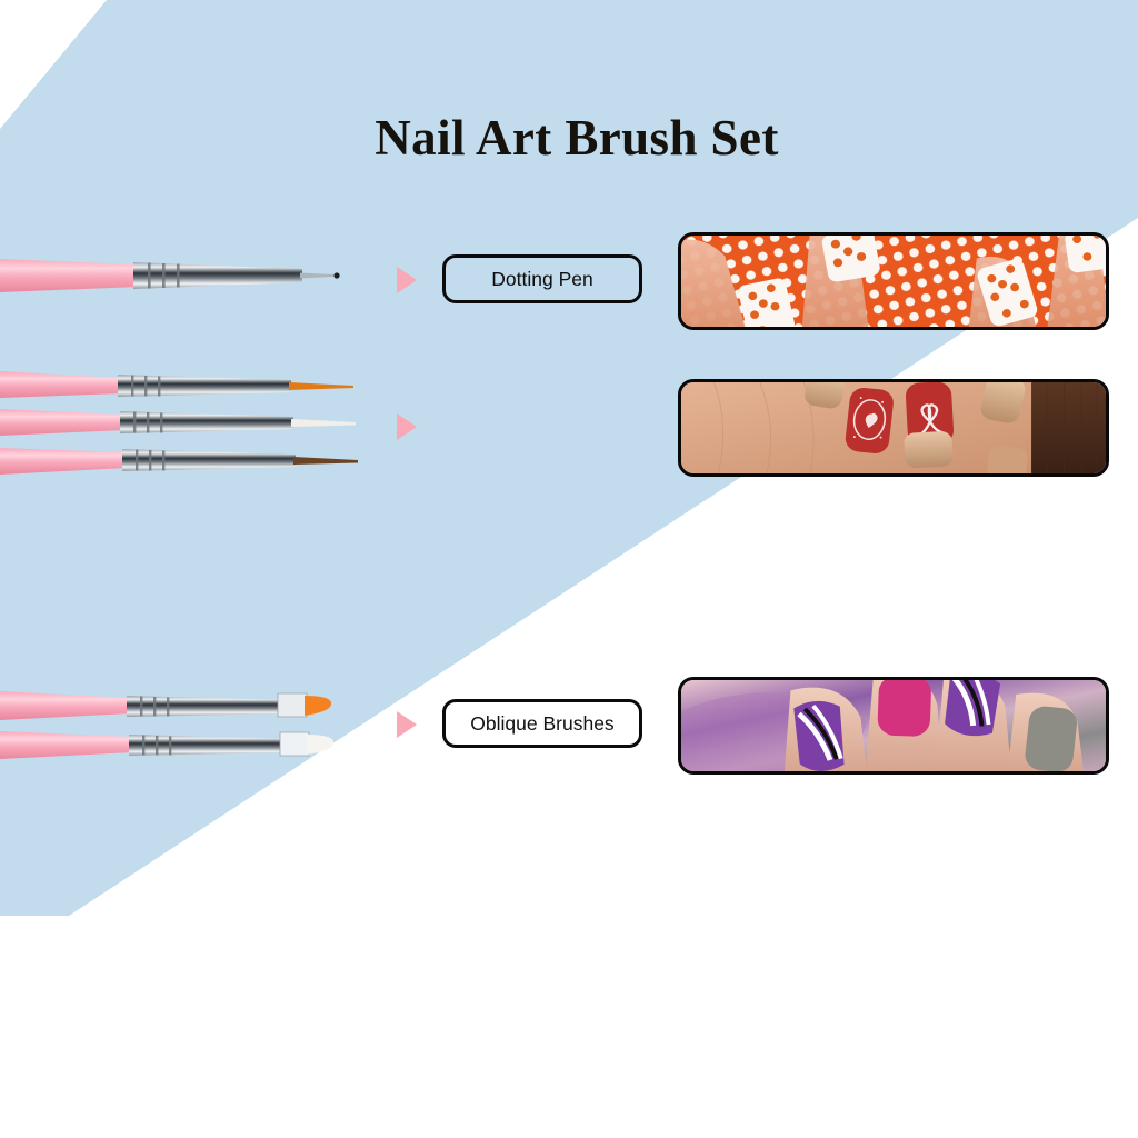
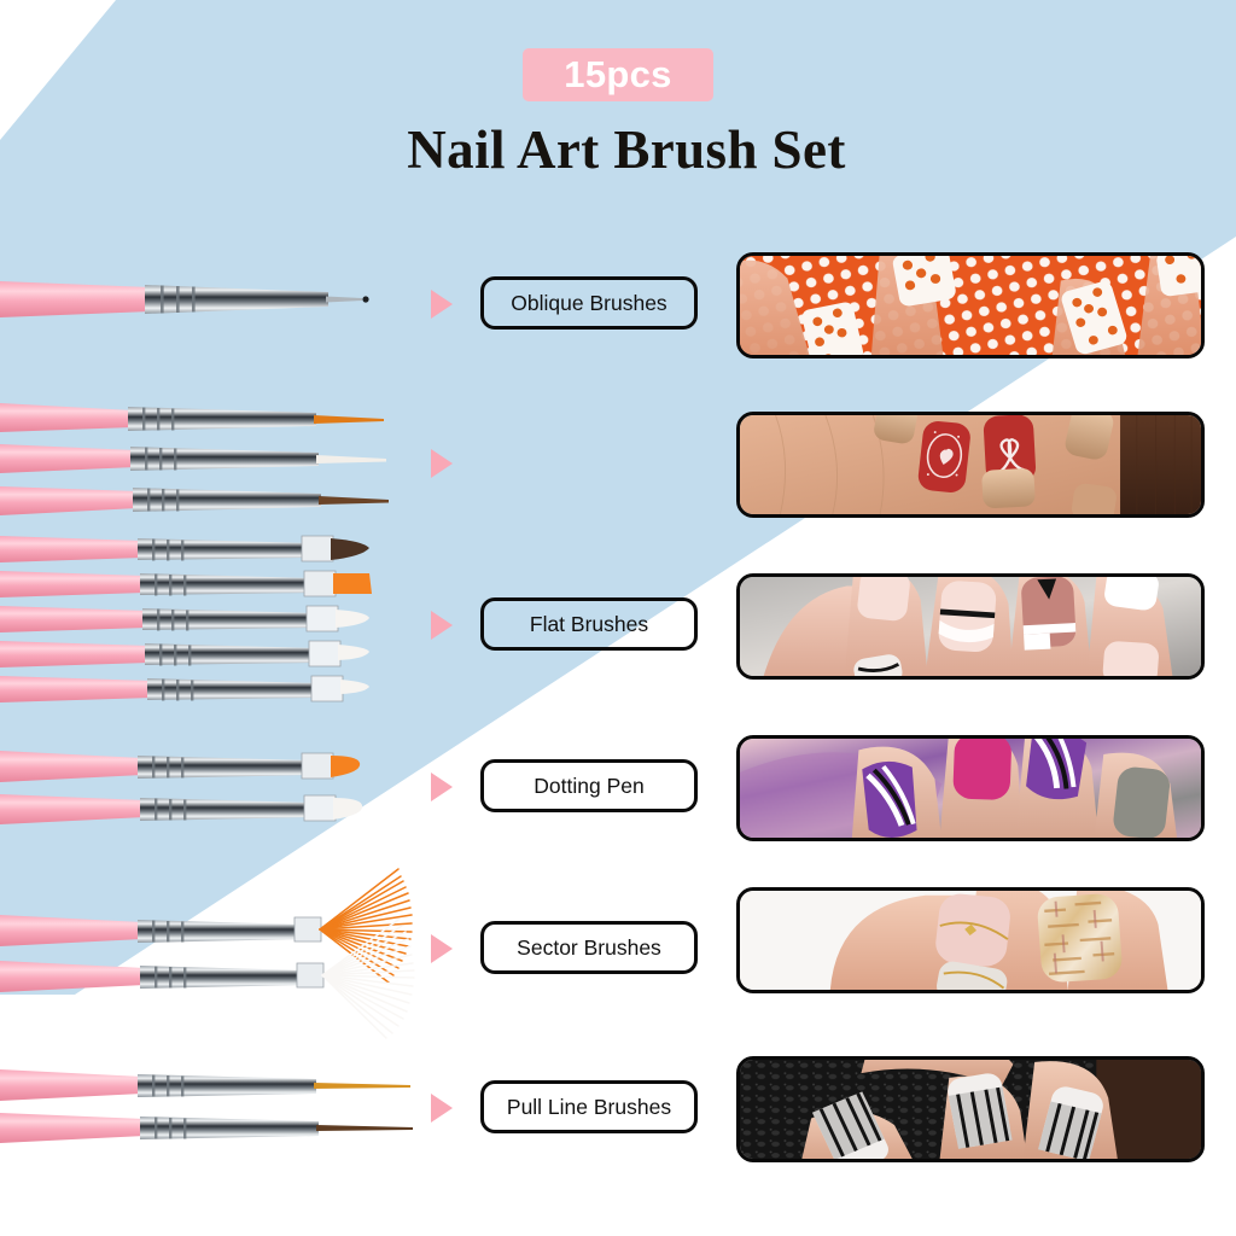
+ 15pcs
  Nail Art Brush Set
- Dotting Pen
+ Oblique Brushes
+ Flat Brushes
- Oblique Brushes
+ Dotting Pen
+ Sector Brushes
+ Pull Line Brushes
